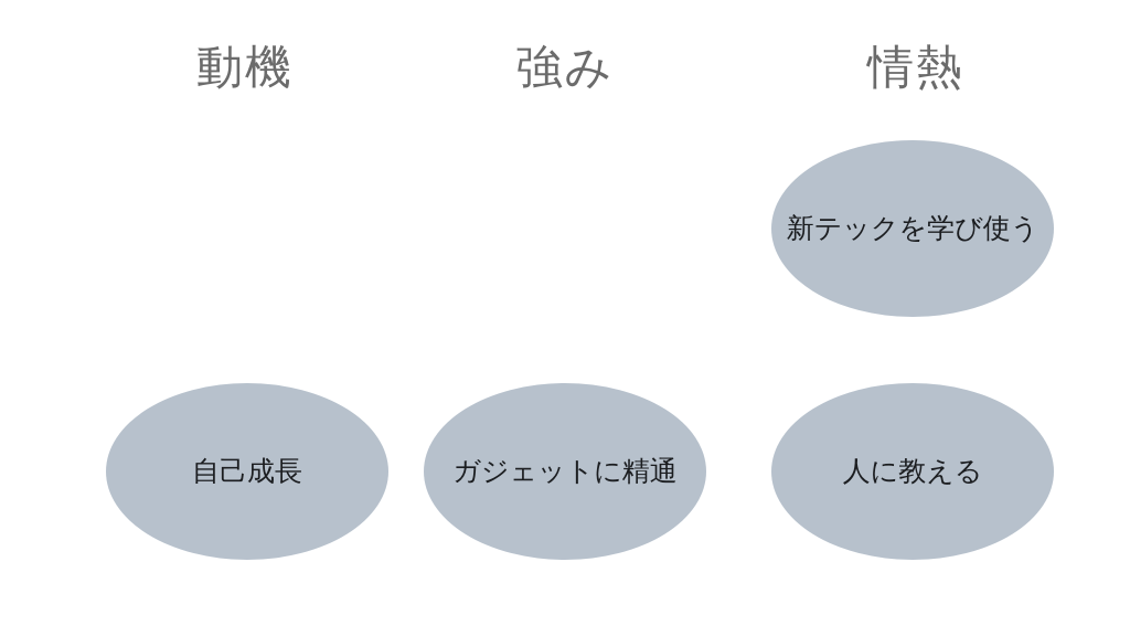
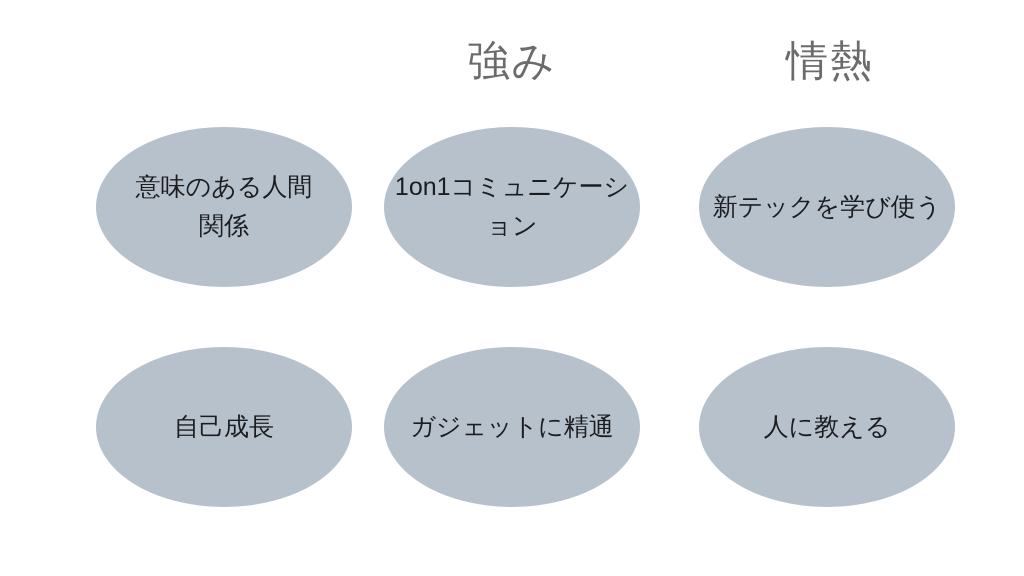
- 動機
  強み
  情熱
+ 意味のある人間
+ 関係
+ 1on1コミュニケーシ
+ ョン
  新テックを学び使う
  自己成長
  ガジェットに精通
  人に教える
